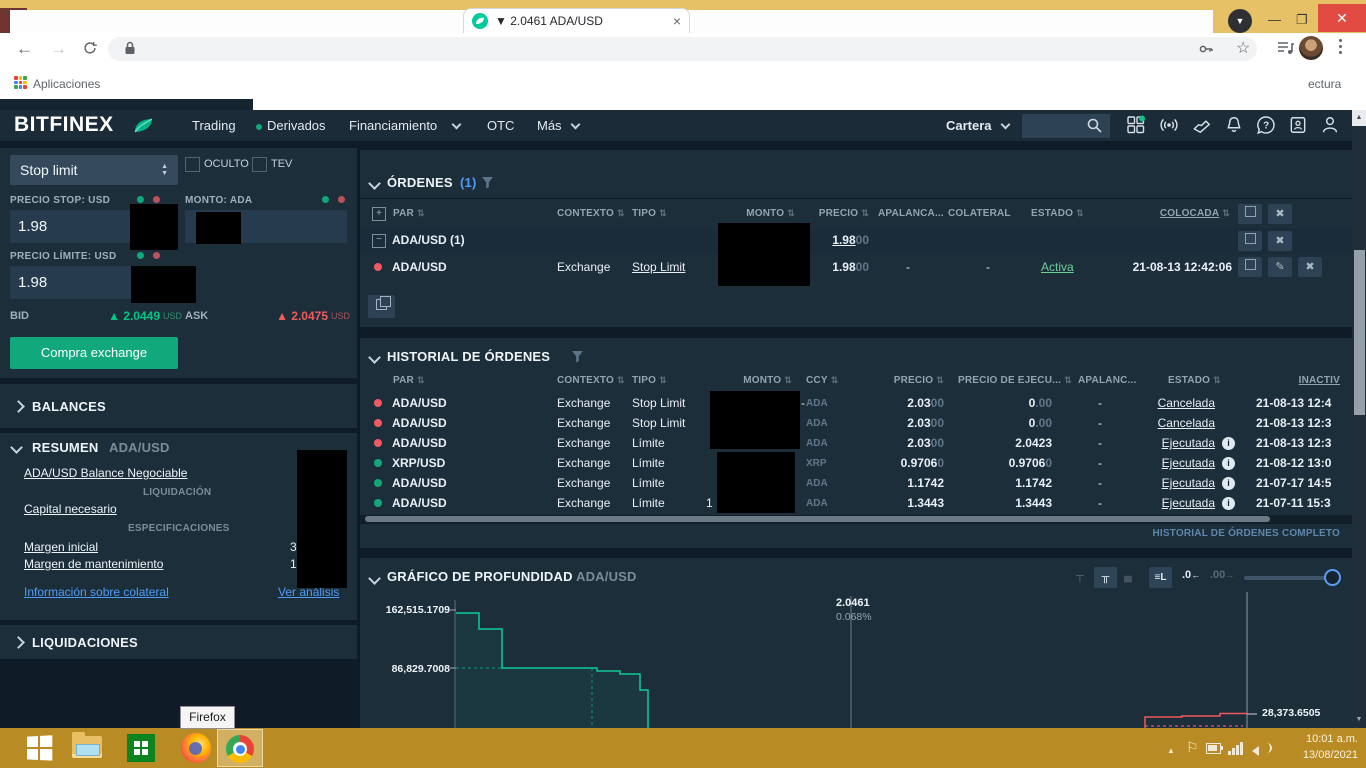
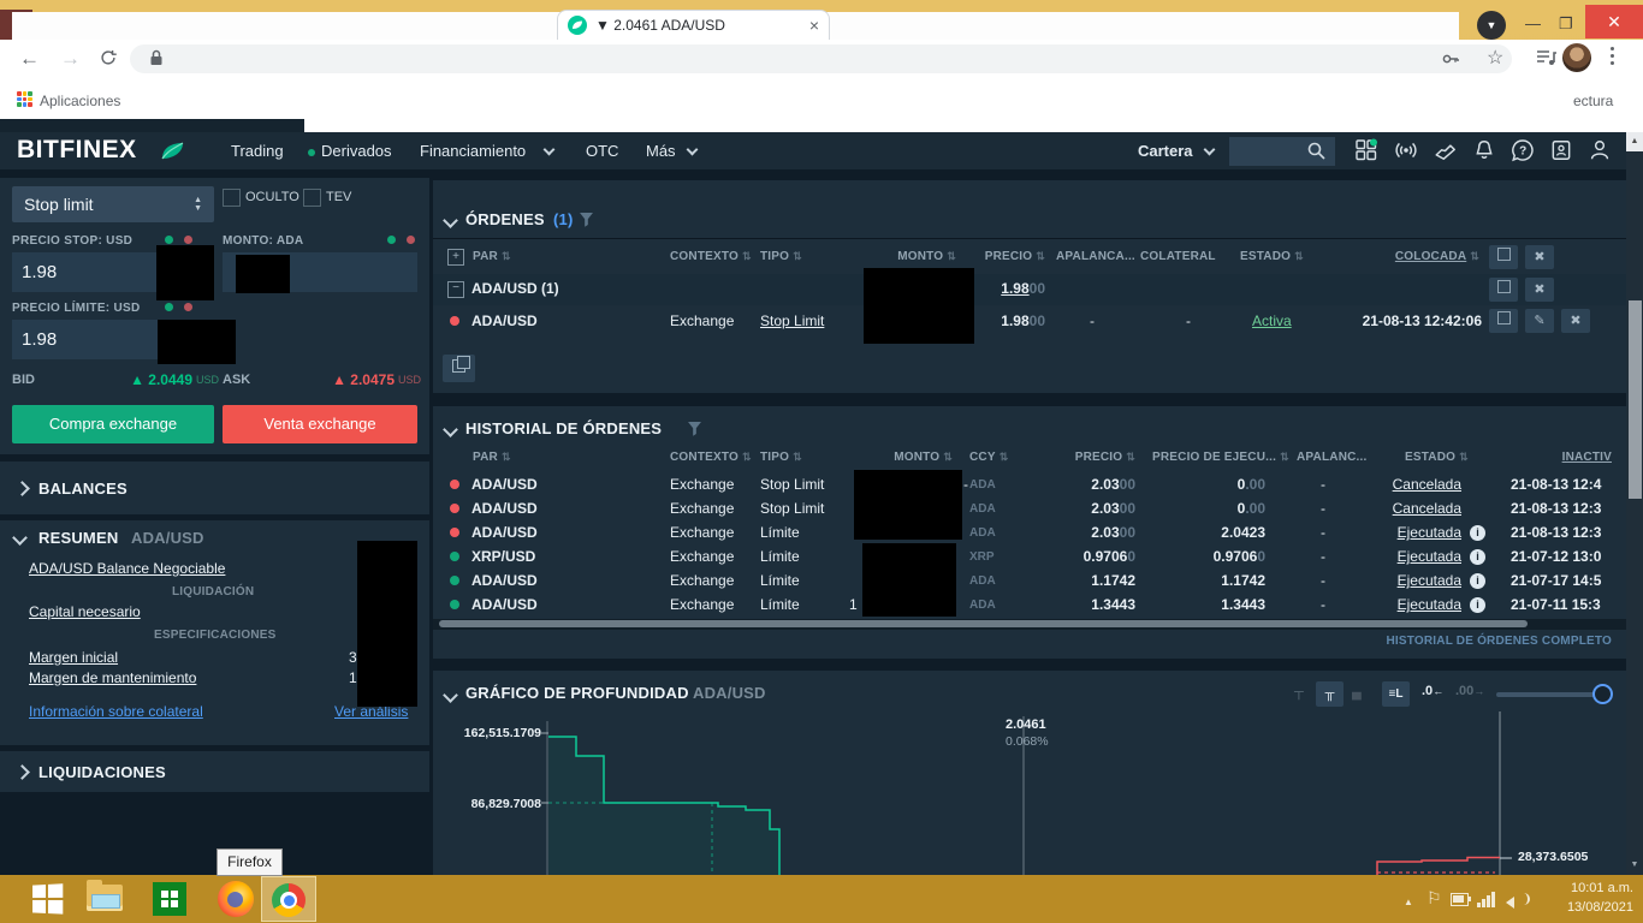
  ▼ 2.0461 ADA/USD
  ×
  ▼
  —
  ❐
  ✕
  ←
  →
  ☆
  Aplicaciones
  ectura
  BITFINEX
  Trading
  Derivados
  Financiamiento
  OTC
  Más
  Cartera
  ?
  Stop limit
  OCULTO
  TEV
  PRECIO STOP: USD
  MONTO: ADA
  1.98
  PRECIO LÍMITE: USD
  1.98
  BID
  ▲ 2.0449
  USD
  ASK
  ▲ 2.0475
  USD
  Compra exchange
+ Venta exchange
  BALANCES
  RESUMEN
  ADA/USD
  ADA/USD Balance Negociable
  LIQUIDACIÓN
  Capital necesario
  ESPECIFICACIONES
  Margen inicial
  3
  Margen de mantenimiento
  1
  Información sobre colateral
  Ver análisis
  LIQUIDACIONES
  ÓRDENES
  (1)
  +
  PAR ⇅
  CONTEXTO ⇅
  TIPO ⇅
  MONTO ⇅
  PRECIO ⇅
  APALANCA...
  COLATERAL
  ESTADO ⇅
  COLOCADA ⇅
  ✖
  −
  ADA/USD (1)
  1.9800
  ✖
  ADA/USD
  Exchange
  Stop Limit
  1.9800
  -
  -
  Activa
  21-08-13 12:42:06
  ✎
  ✖
  HISTORIAL DE ÓRDENES
  PAR ⇅
  CONTEXTO ⇅
  TIPO ⇅
  MONTO ⇅
  CCY ⇅
  PRECIO ⇅
  PRECIO DE EJECU... ⇅
  APALANC...
  ESTADO ⇅
  INACTIV
  ADA/USD
  Exchange
  Stop Limit
  -
  ADA
  2.0300
  0.00
  -
  Cancelada
  21-08-13 12:4
  ADA/USD
  Exchange
  Stop Limit
  ADA
  2.0300
  0.00
  -
  Cancelada
  21-08-13 12:3
  ADA/USD
  Exchange
  Límite
  ADA
  2.0300
  2.0423
  -
  Ejecutada
  i
  21-08-13 12:3
  XRP/USD
  Exchange
  Límite
  XRP
  0.97060
  0.97060
  -
  Ejecutada
  i
- 21-08-12 13:0
+ 21-07-12 13:0
  ADA/USD
  Exchange
  Límite
  ADA
  1.1742
  1.1742
  -
  Ejecutada
  i
  21-07-17 14:5
  ADA/USD
  Exchange
  Límite
  1
  ADA
  1.3443
  1.3443
  -
  Ejecutada
  i
  21-07-11 15:3
  HISTORIAL DE ÓRDENES COMPLETO
  GRÁFICO DE PROFUNDIDAD
  ADA/USD
  ┬
  ╥
  ▄
  ≡L
  .0←
  .00→
  162,515.1709
  86,829.7008
  2.0461
  0.068%
  28,373.6505
  ▲
  ⚐
  10:01 a.m.
  13/08/2021
  Firefox
